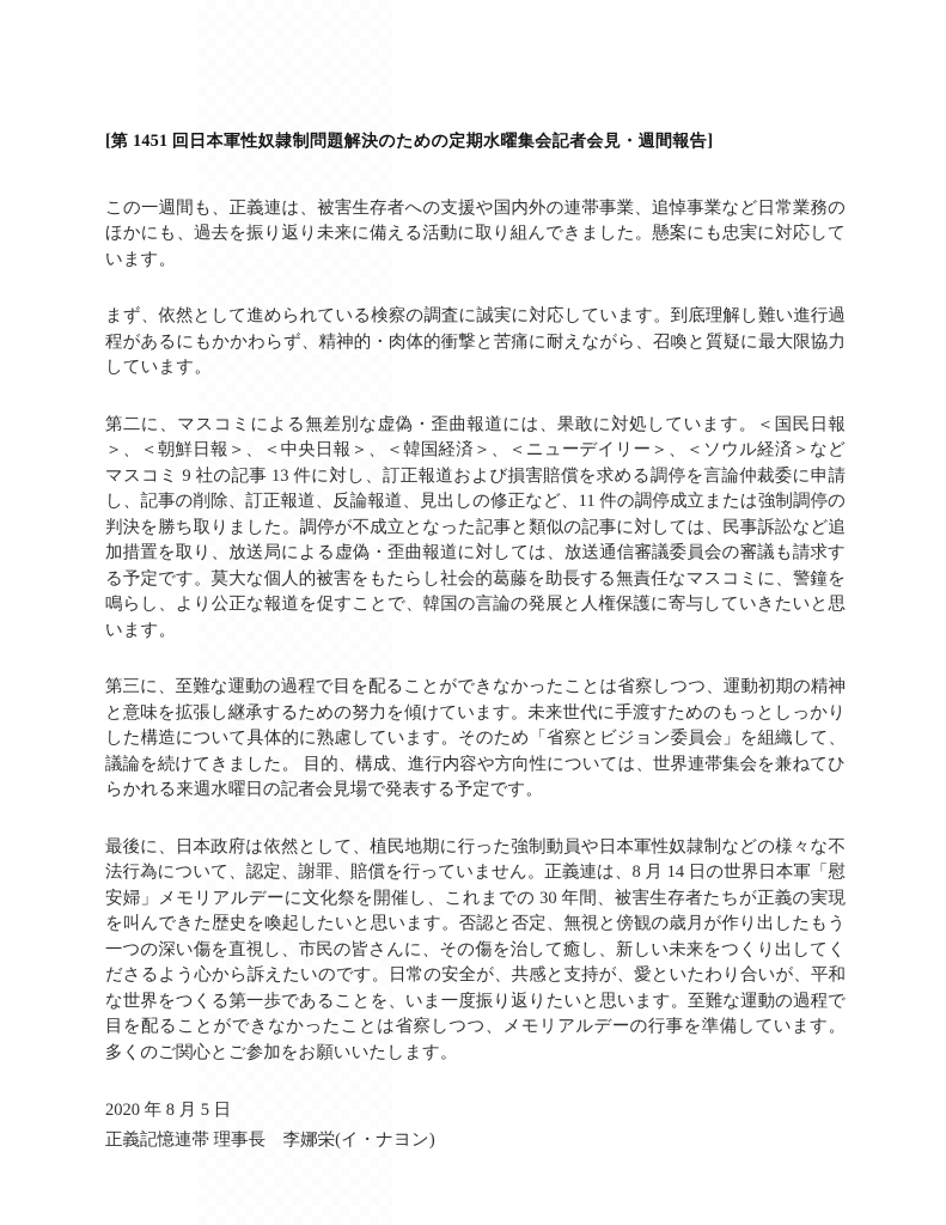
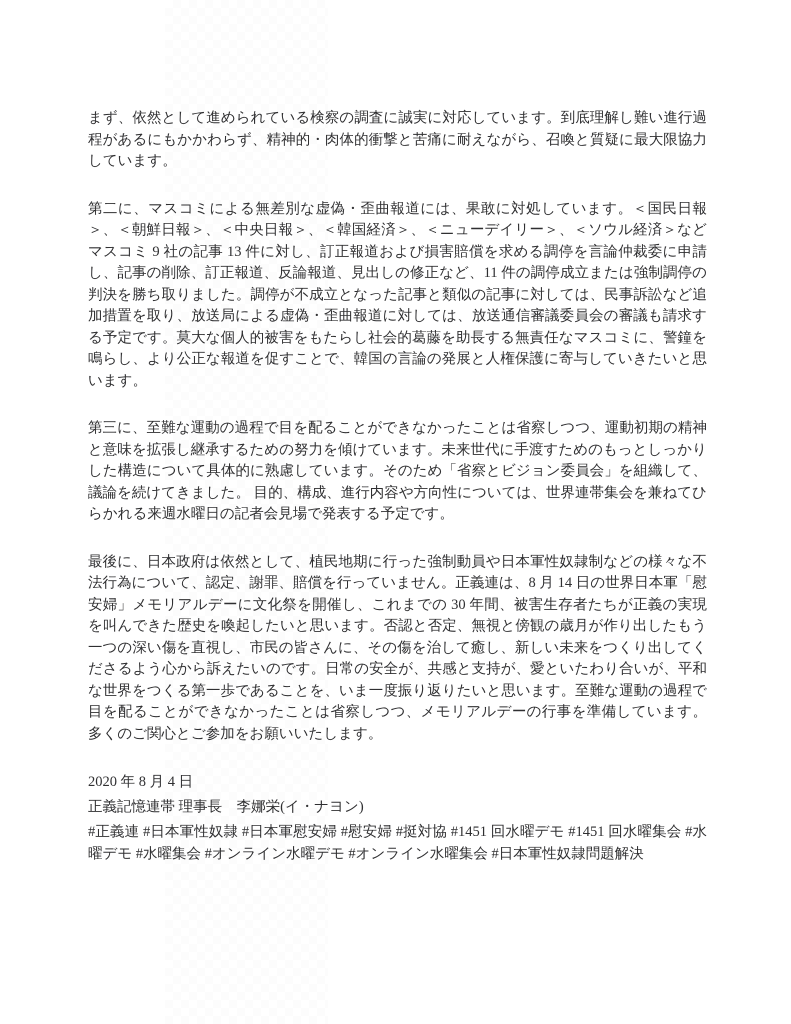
- [第 1451 回日本軍性奴隷制問題解決のための定期水曜集会記者会見・週間報告]
- この一週間も、正義連は、被害生存者への支援や国内外の連帯事業、追悼事業など日常業務のほかにも、過去を振り返り未来に備える活動に取り組んできました。懸案にも忠実に対応しています。
  まず、依然として進められている検察の調査に誠実に対応しています。到底理解し難い進行過程があるにもかかわらず、精神的・肉体的衝撃と苦痛に耐えながら、召喚と質疑に最大限協力しています。
  第二に、マスコミによる無差別な虚偽・歪曲報道には、果敢に対処しています。＜国民日報＞、＜朝鮮日報＞、＜中央日報＞、＜韓国経済＞、＜ニューデイリー＞、＜ソウル経済＞などマスコミ 9 社の記事 13 件に対し、訂正報道および損害賠償を求める調停を言論仲裁委に申請し、記事の削除、訂正報道、反論報道、見出しの修正など、11 件の調停成立または強制調停の判決を勝ち取りました。調停が不成立となった記事と類似の記事に対しては、民事訴訟など追加措置を取り、放送局による虚偽・歪曲報道に対しては、放送通信審議委員会の審議も請求する予定です。莫大な個人的被害をもたらし社会的葛藤を助長する無責任なマスコミに、警鐘を鳴らし、より公正な報道を促すことで、韓国の言論の発展と人権保護に寄与していきたいと思います。
  第三に、至難な運動の過程で目を配ることができなかったことは省察しつつ、運動初期の精神と意味を拡張し継承するための努力を傾けています。未来世代に手渡すためのもっとしっかりした構造について具体的に熟慮しています。そのため「省察とビジョン委員会」を組織して、議論を続けてきました。 目的、構成、進行内容や方向性については、世界連帯集会を兼ねてひらかれる来週水曜日の記者会見場で発表する予定です。
  最後に、日本政府は依然として、植民地期に行った強制動員や日本軍性奴隷制などの様々な不法行為について、認定、謝罪、賠償を行っていません。正義連は、8 月 14 日の世界日本軍「慰安婦」メモリアルデーに文化祭を開催し、これまでの 30 年間、被害生存者たちが正義の実現を叫んできた歴史を喚起したいと思います。否認と否定、無視と傍観の歳月が作り出したもう一つの深い傷を直視し、市民の皆さんに、その傷を治して癒し、新しい未来をつくり出してくださるよう心から訴えたいのです。日常の安全が、共感と支持が、愛といたわり合いが、平和な世界をつくる第一歩であることを、いま一度振り返りたいと思います。至難な運動の過程で目を配ることができなかったことは省察しつつ、メモリアルデーの行事を準備しています。多くのご関心とご参加をお願いいたします。
- 2020 年 8 月 5 日
+ 2020 年 8 月 4 日
  正義記憶連帯 理事長 李娜栄(イ・ナヨン)
+ #正義連 #日本軍性奴隷 #日本軍慰安婦 #慰安婦 #挺対協 #1451 回水曜デモ #1451 回水曜集会 #水曜デモ #水曜集会 #オンライン水曜デモ #オンライン水曜集会 #日本軍性奴隷問題解決
